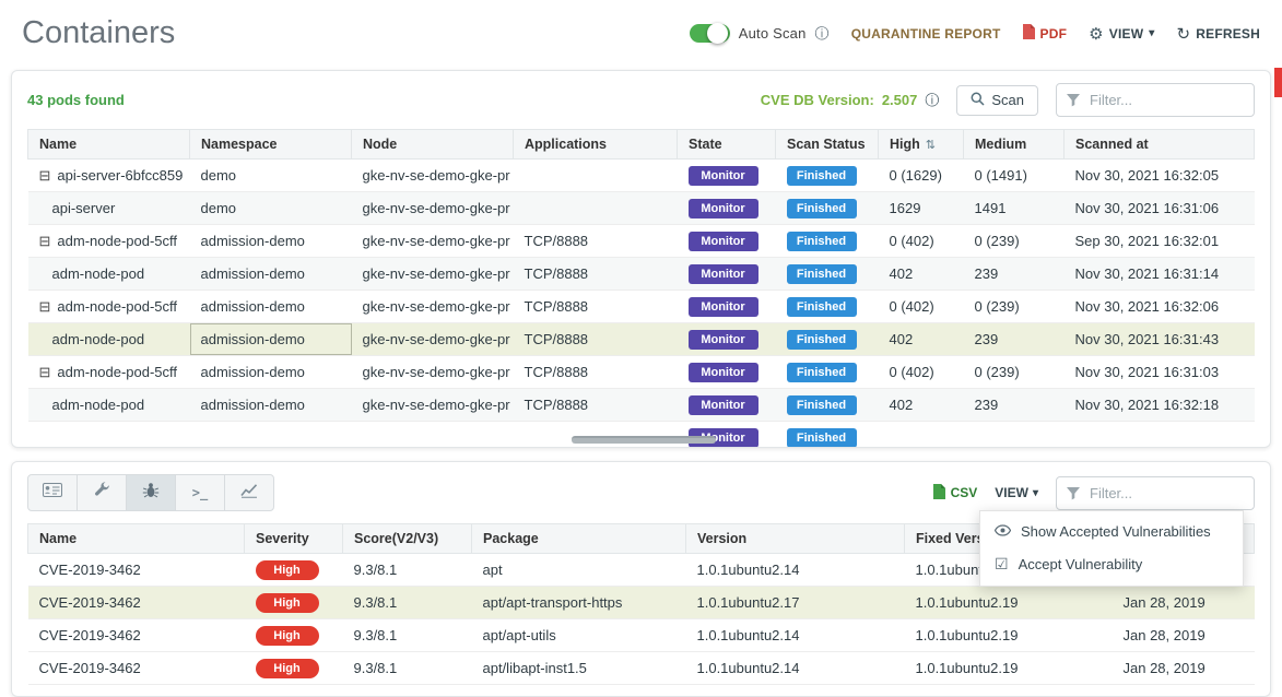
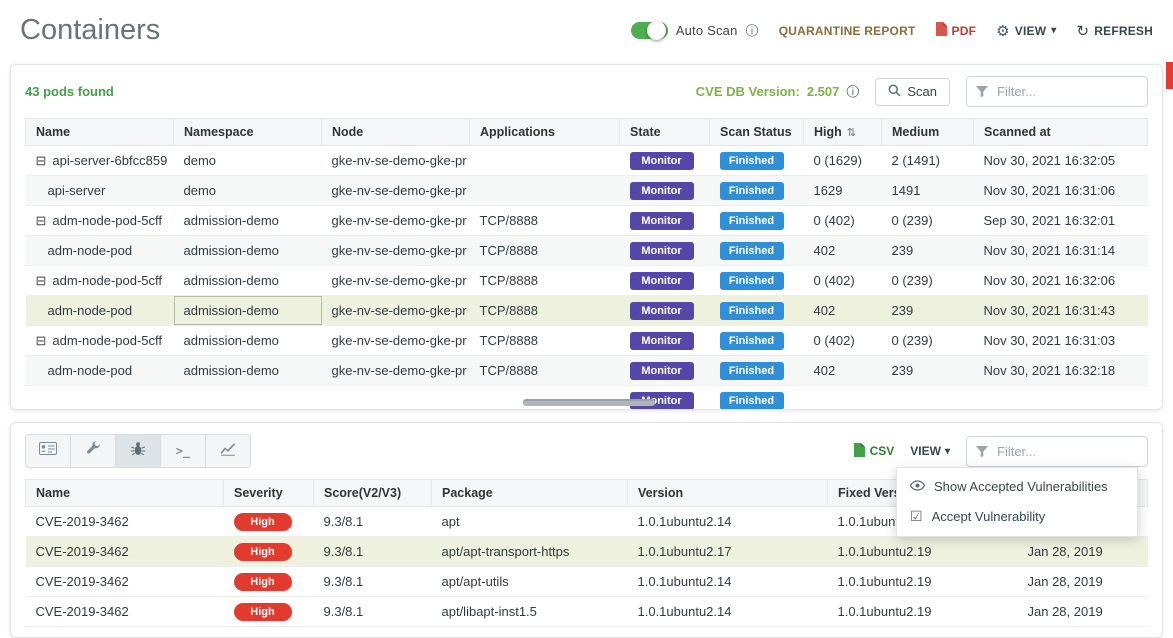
  Containers
  Auto Scan
  ⓘ
  QUARANTINE REPORT
  PDF
  ⚙
  VIEW
  ▾
  ↻
  REFRESH
  43 pods found
  CVE DB Version:
  2.507
  ⓘ
  Scan
  Filter...
  Name	Namespace	Node	Applications	State	Scan Status	High ⇅	Medium	Scanned at
- ⊟ api-server-6bfcc859	demo	gke-nv-se-demo-gke-pr		Monitor	Finished	0 (1629)	0 (1491)	Nov 30, 2021 16:32:05
+ ⊟ api-server-6bfcc859	demo	gke-nv-se-demo-gke-pr		Monitor	Finished	0 (1629)	2 (1491)	Nov 30, 2021 16:32:05
  api-server	demo	gke-nv-se-demo-gke-pr		Monitor	Finished	1629	1491	Nov 30, 2021 16:31:06
  ⊟ adm-node-pod-5cff	admission-demo	gke-nv-se-demo-gke-pr	TCP/8888	Monitor	Finished	0 (402)	0 (239)	Sep 30, 2021 16:32:01
  adm-node-pod	admission-demo	gke-nv-se-demo-gke-pr	TCP/8888	Monitor	Finished	402	239	Nov 30, 2021 16:31:14
  ⊟ adm-node-pod-5cff	admission-demo	gke-nv-se-demo-gke-pr	TCP/8888	Monitor	Finished	0 (402)	0 (239)	Nov 30, 2021 16:32:06
  adm-node-pod	admission-demo	gke-nv-se-demo-gke-pr	TCP/8888	Monitor	Finished	402	239	Nov 30, 2021 16:31:43
  ⊟ adm-node-pod-5cff	admission-demo	gke-nv-se-demo-gke-pr	TCP/8888	Monitor	Finished	0 (402)	0 (239)	Nov 30, 2021 16:31:03
  adm-node-pod	admission-demo	gke-nv-se-demo-gke-pr	TCP/8888	Monitor	Finished	402	239	Nov 30, 2021 16:32:18
  				nitor	Finished
  >_
  CSV
  VIEW
  ▾
  Filter...
  Name	Severity	Score(V2/V3)	Package	Version	Fixed Ver
  CVE-2019-3462	High	9.3/8.1	apt	1.0.1ubuntu2.14	1.0.1ubun
  CVE-2019-3462	High	9.3/8.1	apt/apt-transport-https	1.0.1ubuntu2.17	1.0.1ubuntu2.19	Jan 28, 2019
  CVE-2019-3462	High	9.3/8.1	apt/apt-utils	1.0.1ubuntu2.14	1.0.1ubuntu2.19	Jan 28, 2019
  CVE-2019-3462	High	9.3/8.1	apt/libapt-inst1.5	1.0.1ubuntu2.14	1.0.1ubuntu2.19	Jan 28, 2019
  Show Accepted Vulnerabilities
  ☑
  Accept Vulnerability
